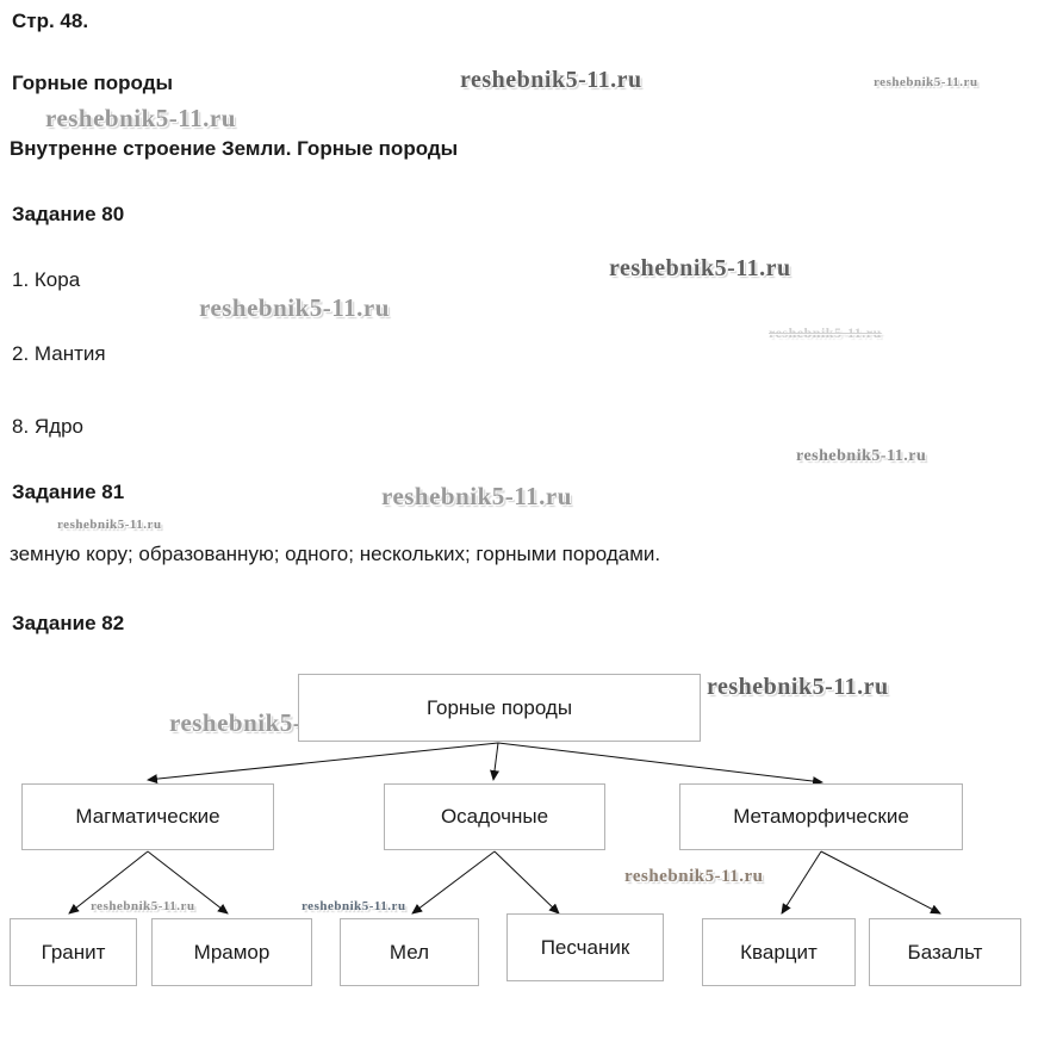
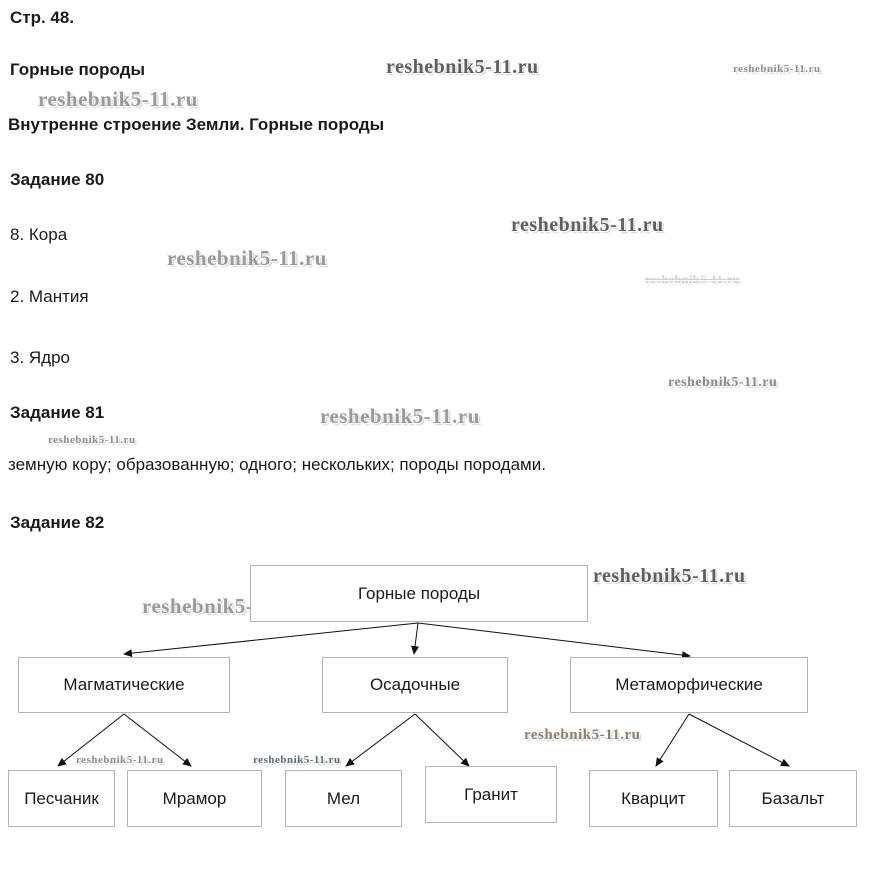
  Стр. 48.
  Горные породы
  Внутренне строение Земли. Горные породы
  Задание 80
- 1. Кора
+ 8. Кора
  2. Мантия
- 8. Ядро
+ 3. Ядро
  Задание 81
- земную кору; образованную; одного; нескольких; горными породами.
+ земную кору; образованную; одного; нескольких; породы породами.
  Задание 82
  reshebnik5-11.ru
  reshebnik5-11.ru
  reshebnik5-11.ru
  reshebnik5-11.ru
  reshebnik5-11.ru
  reshebnik5-11.ru
  reshebnik5-11.ru
  reshebnik5-11.ru
  reshebnik5-11.ru
  reshebnik5-11.ru
  reshebnik5-11.ru
  reshebnik5-11.ru
  reshebnik5-11.ru
  Горные породы
  Магматические
  Осадочные
  Метаморфические
- Гранит
+ Песчаник
  Мрамор
  Мел
- Песчаник
+ Гранит
  Кварцит
  Базальт
